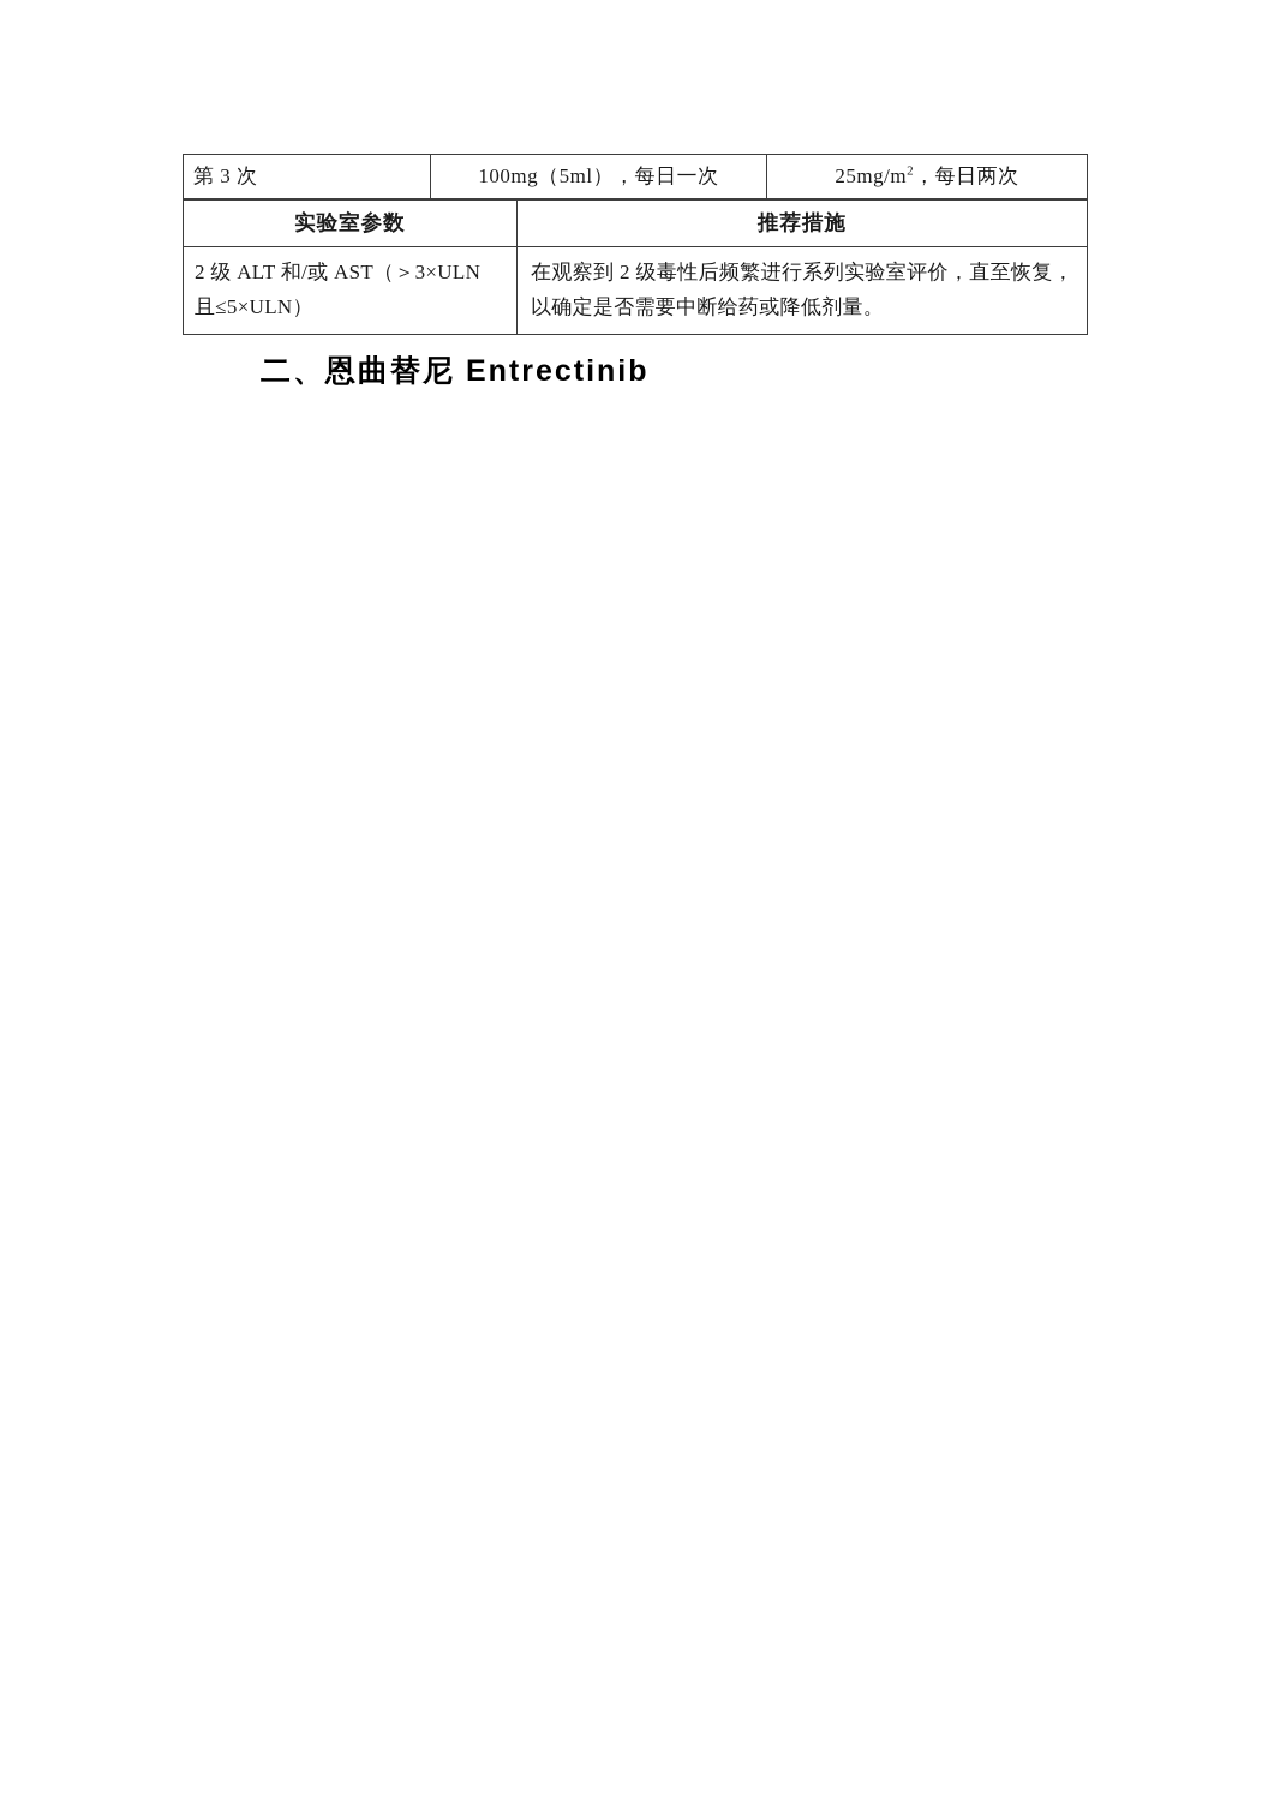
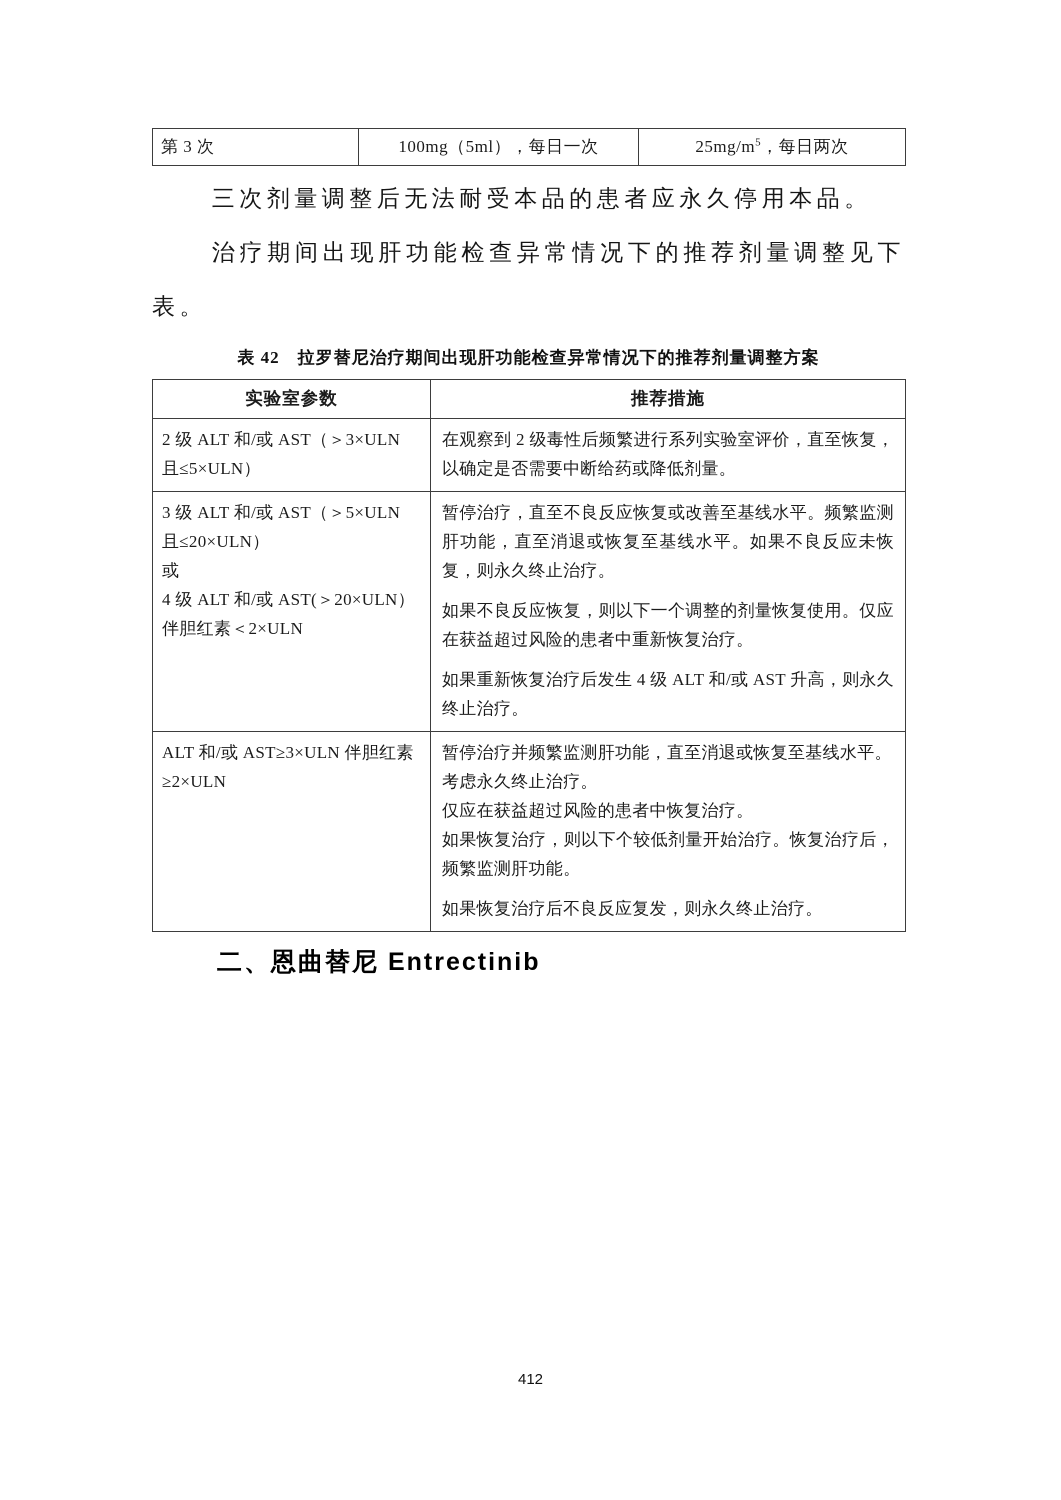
- 第 3 次	100mg（5ml），每日一次	25mg/m2，每日两次
+ 第 3 次	100mg（5ml），每日一次	25mg/m5，每日两次
+ 三次剂量调整后无法耐受本品的患者应永久停用本品。
+ 治疗期间出现肝功能检查异常情况下的推荐剂量调整见下表。
+ 表 42 拉罗替尼治疗期间出现肝功能检查异常情况下的推荐剂量调整方案
  实验室参数	推荐措施
  2 级 ALT 和/或 AST（＞3×ULN 且≤5×ULN）	在观察到 2 级毒性后频繁进行系列实验室评价，直至恢复，以确定是否需要中断给药或降低剂量。
+ 3 级 ALT 和/或 AST（＞5×ULN 且≤20×ULN） 或 4 级 ALT 和/或 AST(＞20×ULN）伴胆红素＜2×ULN	暂停治疗，直至不良反应恢复或改善至基线水平。频繁监测肝功能，直至消退或恢复至基线水平。如果不良反应未恢复，则永久终止治疗。 如果不良反应恢复，则以下一个调整的剂量恢复使用。仅应在获益超过风险的患者中重新恢复治疗。 如果重新恢复治疗后发生 4 级 ALT 和/或 AST 升高，则永久终止治疗。
+ ALT 和/或 AST≥3×ULN 伴胆红素≥2×ULN	暂停治疗并频繁监测肝功能，直至消退或恢复至基线水平。 考虑永久终止治疗。 仅应在获益超过风险的患者中恢复治疗。 如果恢复治疗，则以下个较低剂量开始治疗。恢复治疗后，频繁监测肝功能。 如果恢复治疗后不良反应复发，则永久终止治疗。
  二、恩曲替尼 Entrectinib
+ 412
